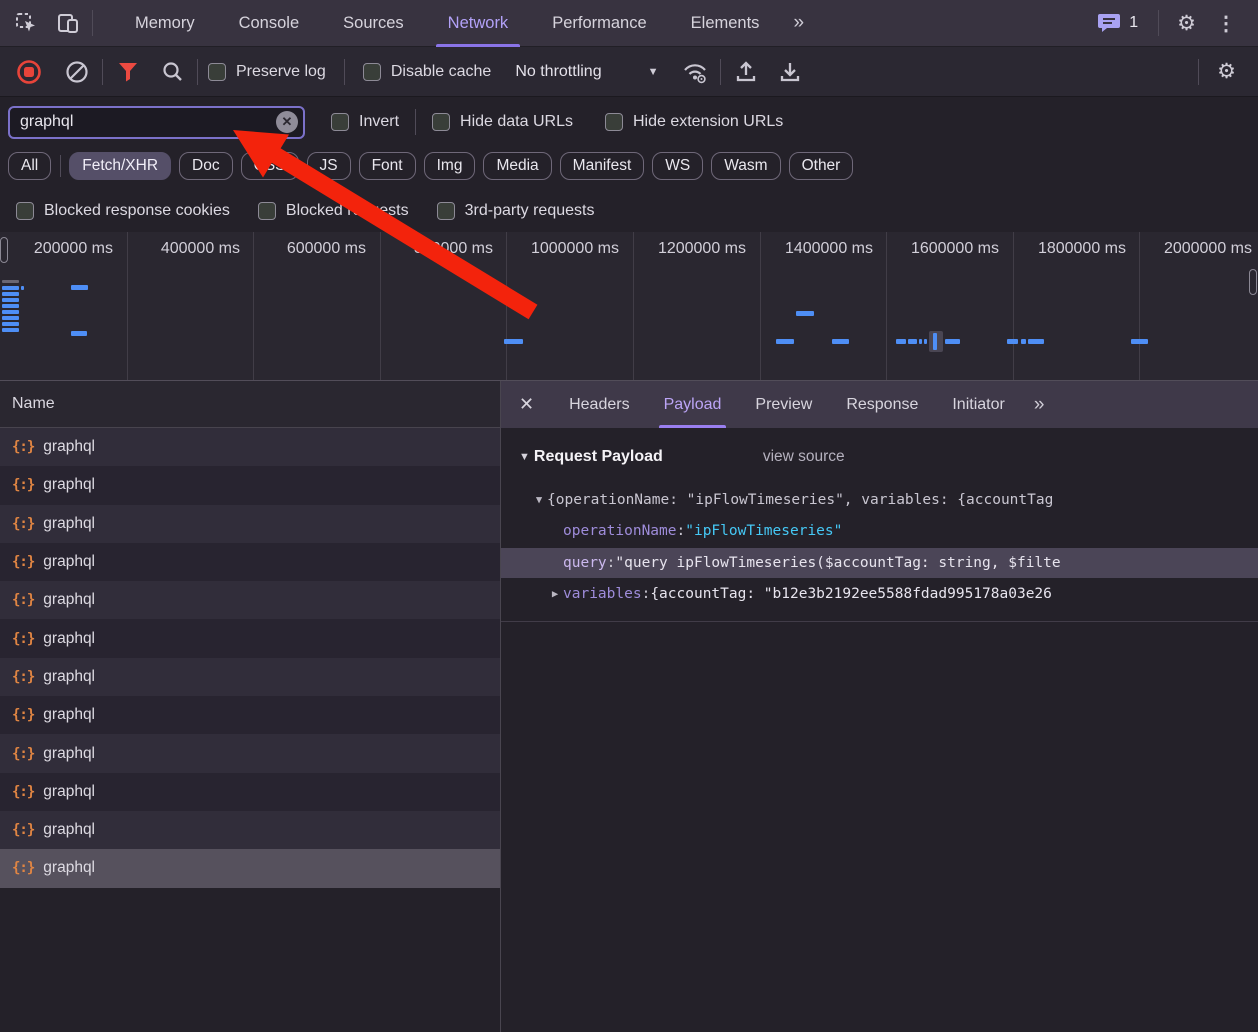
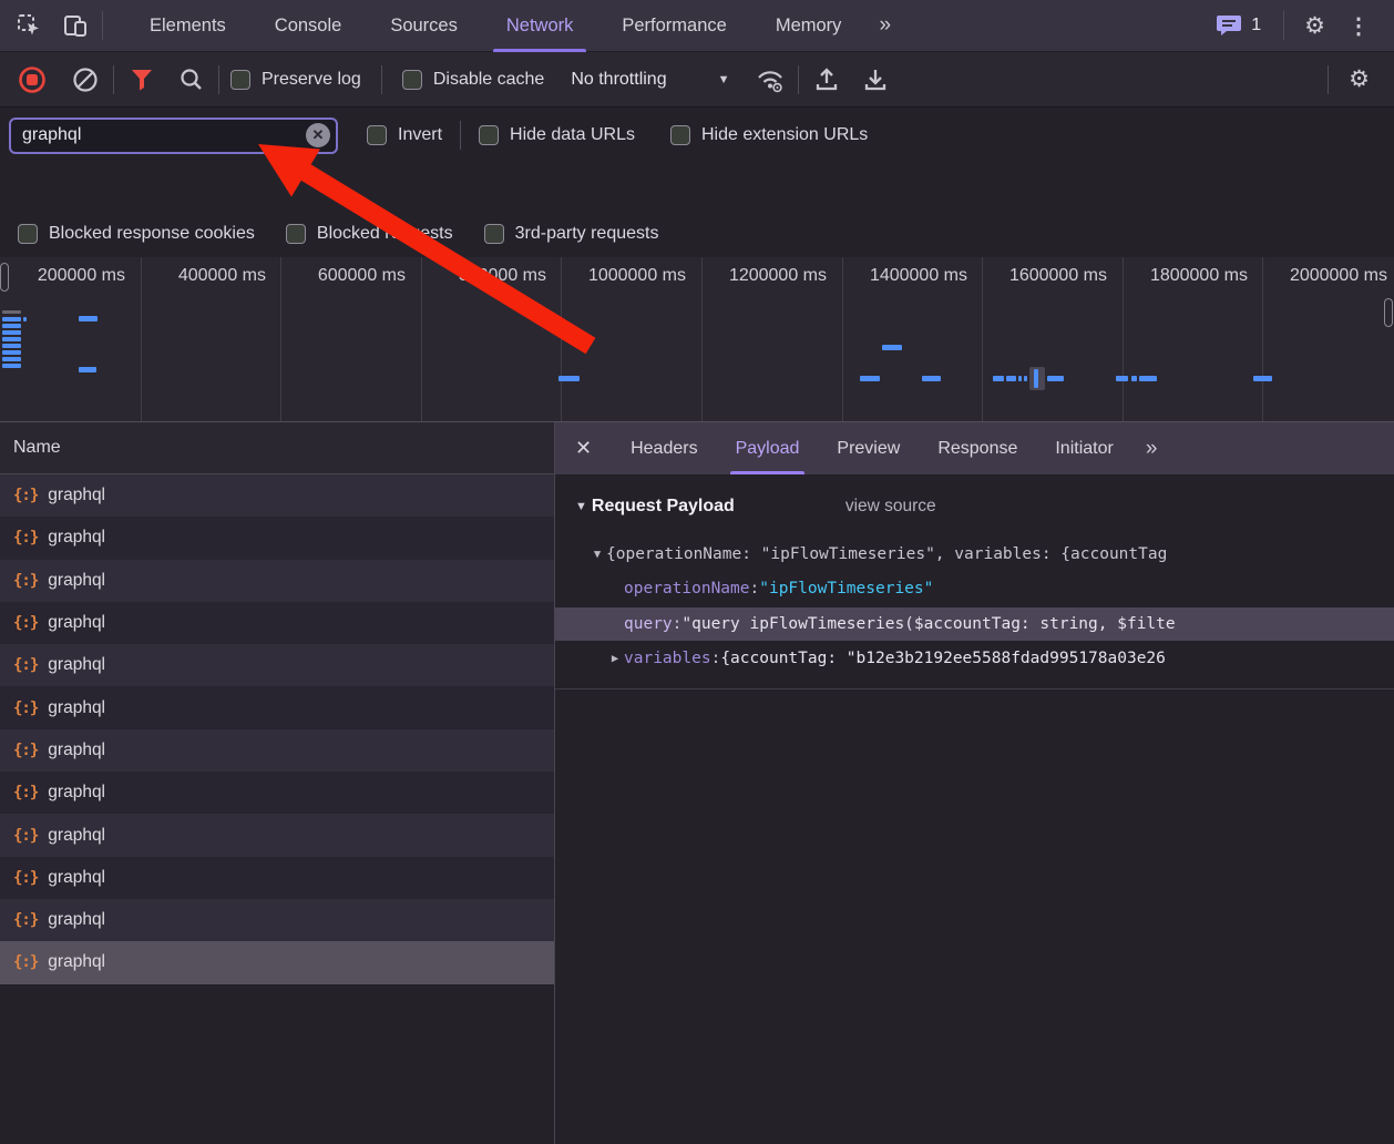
- Memory
+ Elements
  Console
  Sources
  Network
  Performance
- Elements
+ Memory
  »
  1
  ⚙
  ⋮
  Preserve log
  Disable cache
  No throttling
  ▼
  ⚙
  graphql
  ✕
  Invert
  Hide data URLs
  Hide extension URLs
- All
- Fetch/XHR
- Doc
- JS
- Font
- Img
- Media
- Manifest
- WS
- Wasm
- Other
  Blocked response cookies
  Blocked rests
  3rd-party requests
  200000 ms
  400000 ms
  600000 ms
  1000000 ms
  1200000 ms
  1400000 ms
  1600000 ms
  1800000 ms
  2000000 ms
  Name
  {:}
  graphql
  {:}
  graphql
  {:}
  graphql
  {:}
  graphql
  {:}
  graphql
  {:}
  graphql
  {:}
  graphql
  {:}
  graphql
  {:}
  graphql
  {:}
  graphql
  {:}
  graphql
  {:}
  graphql
  ✕
  Headers
  Payload
  Preview
  Response
  Initiator
  »
  ▼
  Request Payload
  view source
  ▼
  {operationName: "ipFlowTimeseries", variables: {accountTag
  operationName
  :
  "ipFlowTimeseries"
  query
  :
  "query ipFlowTimeseries($accountTag: string, $filte
  ▶
  variables
  :
  {accountTag: "b12e3b2192ee5588fdad995178a03e26
